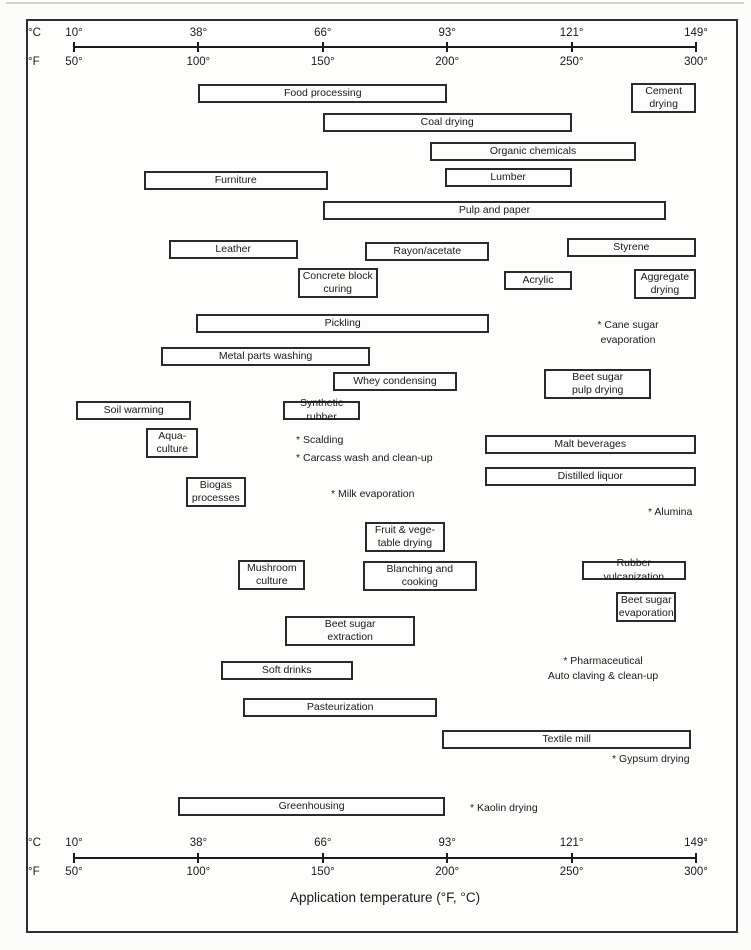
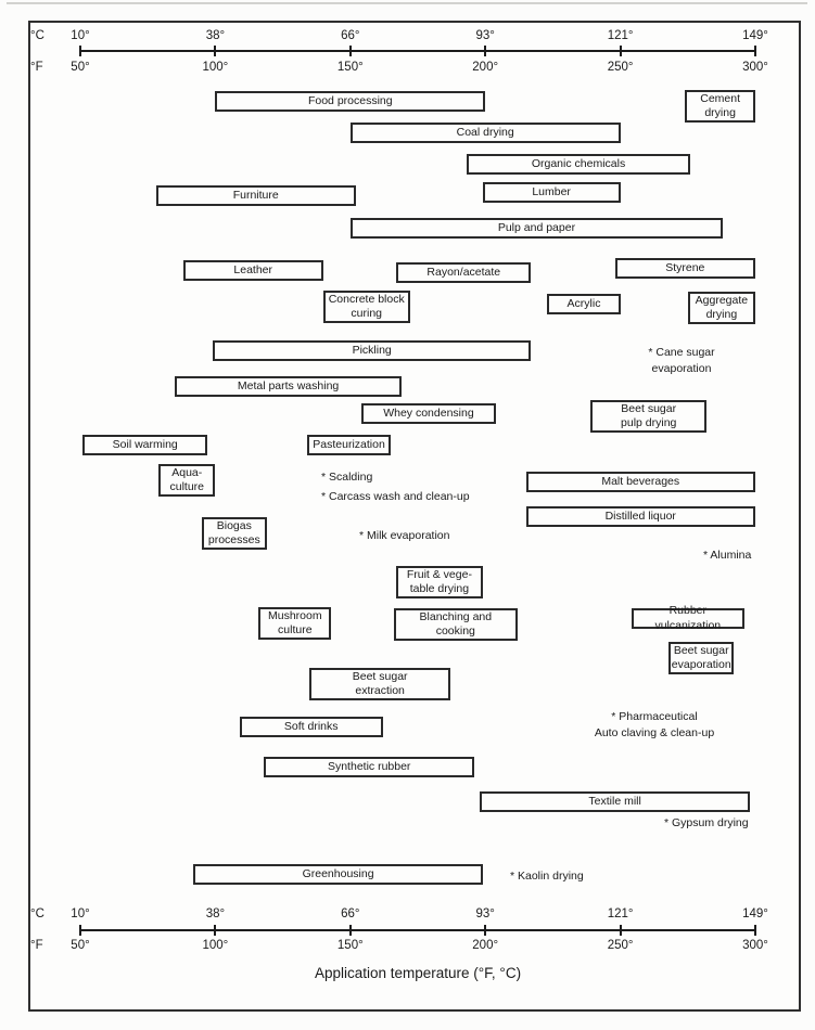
  °C
  °F
  10°
  50°
  38°
  100°
  66°
  150°
  93°
  200°
  121°
  250°
  149°
  300°
  Food processing
  Cement
  drying
  Coal drying
  Organic chemicals
  Furniture
  Lumber
  Pulp and paper
  Leather
  Rayon/acetate
  Styrene
  Concrete block
  curing
  Acrylic
  Aggregate
  drying
  Pickling
  Metal parts washing
  Whey condensing
  Beet sugar
  pulp drying
  Soil warming
- Synthetic rubber
+ Pasteurization
  Aqua-
  culture
  Malt beverages
  Distilled liquor
  Biogas
  processes
  Fruit & vege-
  table drying
  Mushroom
  culture
  Blanching and
  cooking
  Rubber vulcanization
  Beet sugar
  evaporation
  Beet sugar
  extraction
  Soft drinks
- Pasteurization
+ Synthetic rubber
  Textile mill
  Greenhousing
  * Cane sugar
  evaporation
  * Scalding
  * Carcass wash and clean-up
  * Milk evaporation
  * Alumina
  * Pharmaceutical
  Auto claving & clean-up
  * Gypsum drying
  * Kaolin drying
  °C
  °F
  10°
  50°
  38°
  100°
  66°
  150°
  93°
  200°
  121°
  250°
  149°
  300°
  Application temperature (°F, °C)
